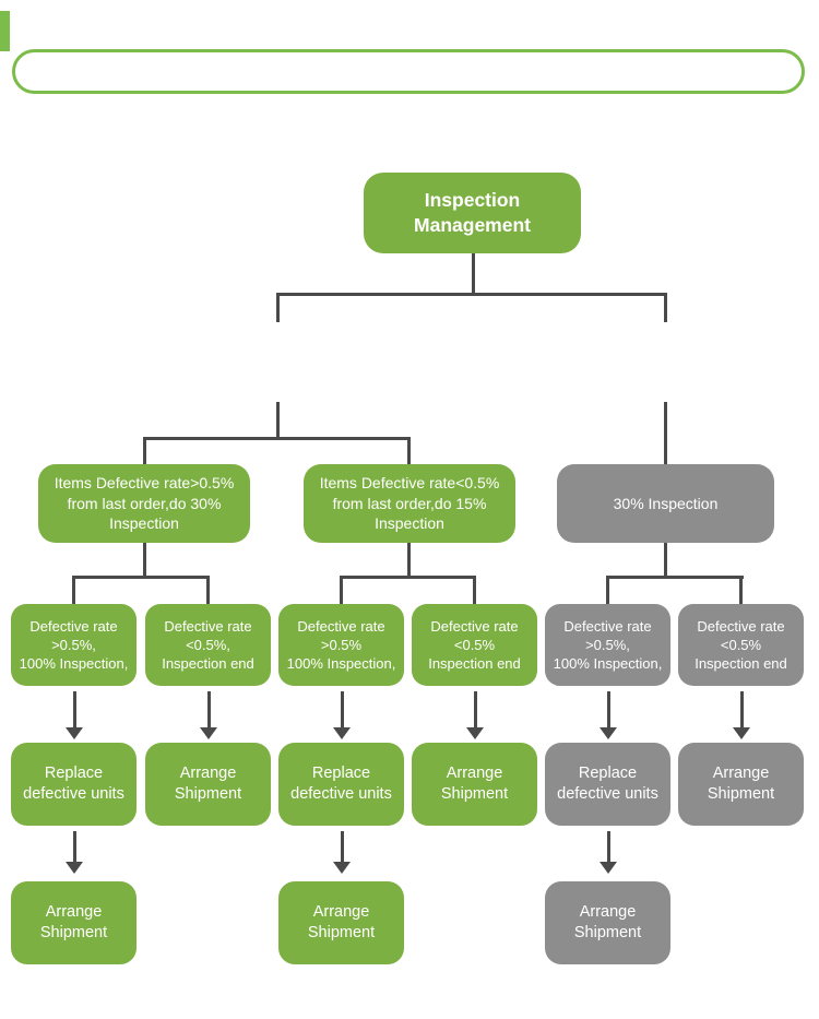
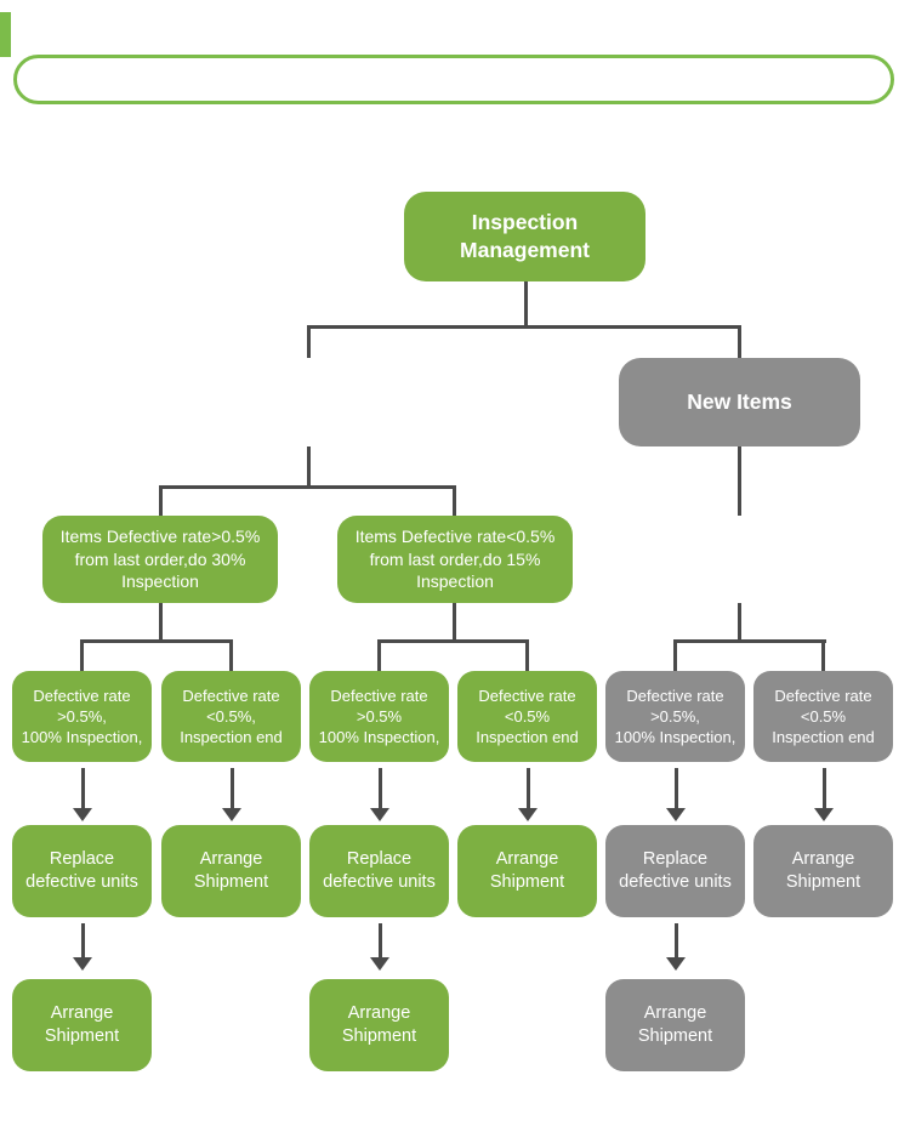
  Inspection
  Management
+ New Items
  Items Defective rate>0.5%
  from last order,do 30%
  Inspection
  Items Defective rate<0.5%
  from last order,do 15%
  Inspection
- 30% Inspection
  Defective rate
  >0.5%,
  100% Inspection,
  Defective rate
  <0.5%,
  Inspection end
  Defective rate
  >0.5%
  100% Inspection,
  Defective rate
  <0.5%
  Inspection end
  Defective rate
  >0.5%,
  100% Inspection,
  Defective rate
  <0.5%
  Inspection end
  Replace
  defective units
  Arrange
  Shipment
  Replace
  defective units
  Arrange
  Shipment
  Replace
  defective units
  Arrange
  Shipment
  Arrange
  Shipment
  Arrange
  Shipment
  Arrange
  Shipment
